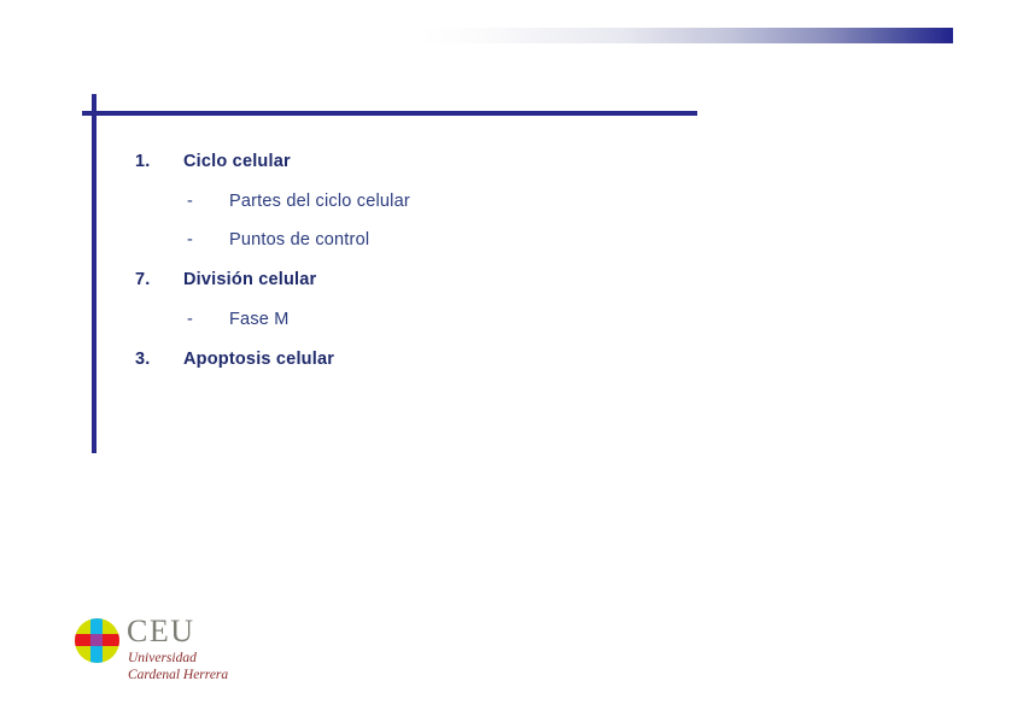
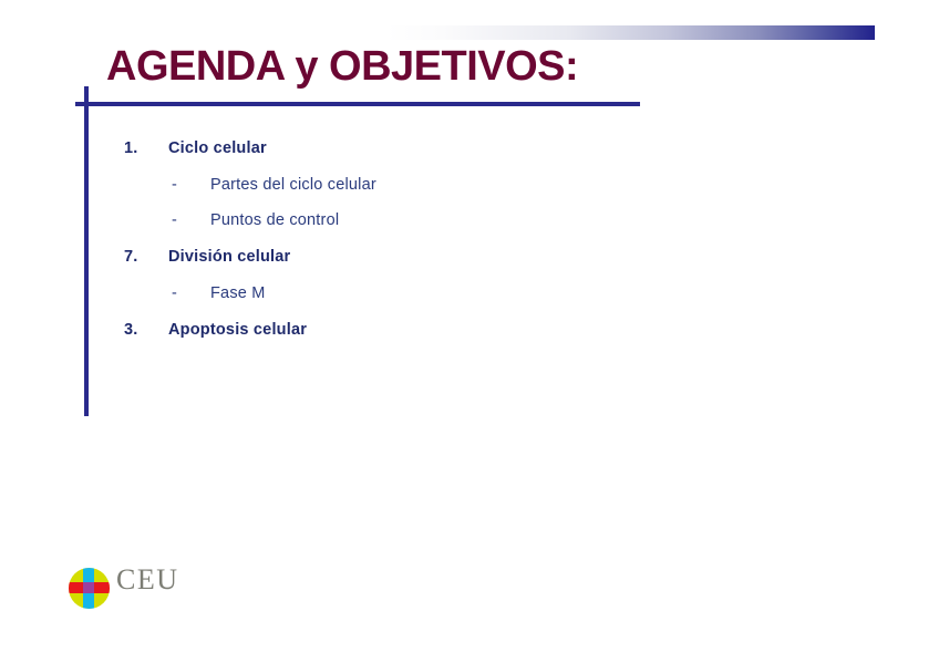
+ AGENDA y OBJETIVOS:
  1.
  Ciclo celular
  -
  Partes del ciclo celular
  -
  Puntos de control
  7.
  División celular
  -
  Fase M
  3.
  Apoptosis celular
  CEU
- Universidad
- Cardenal Herrera
